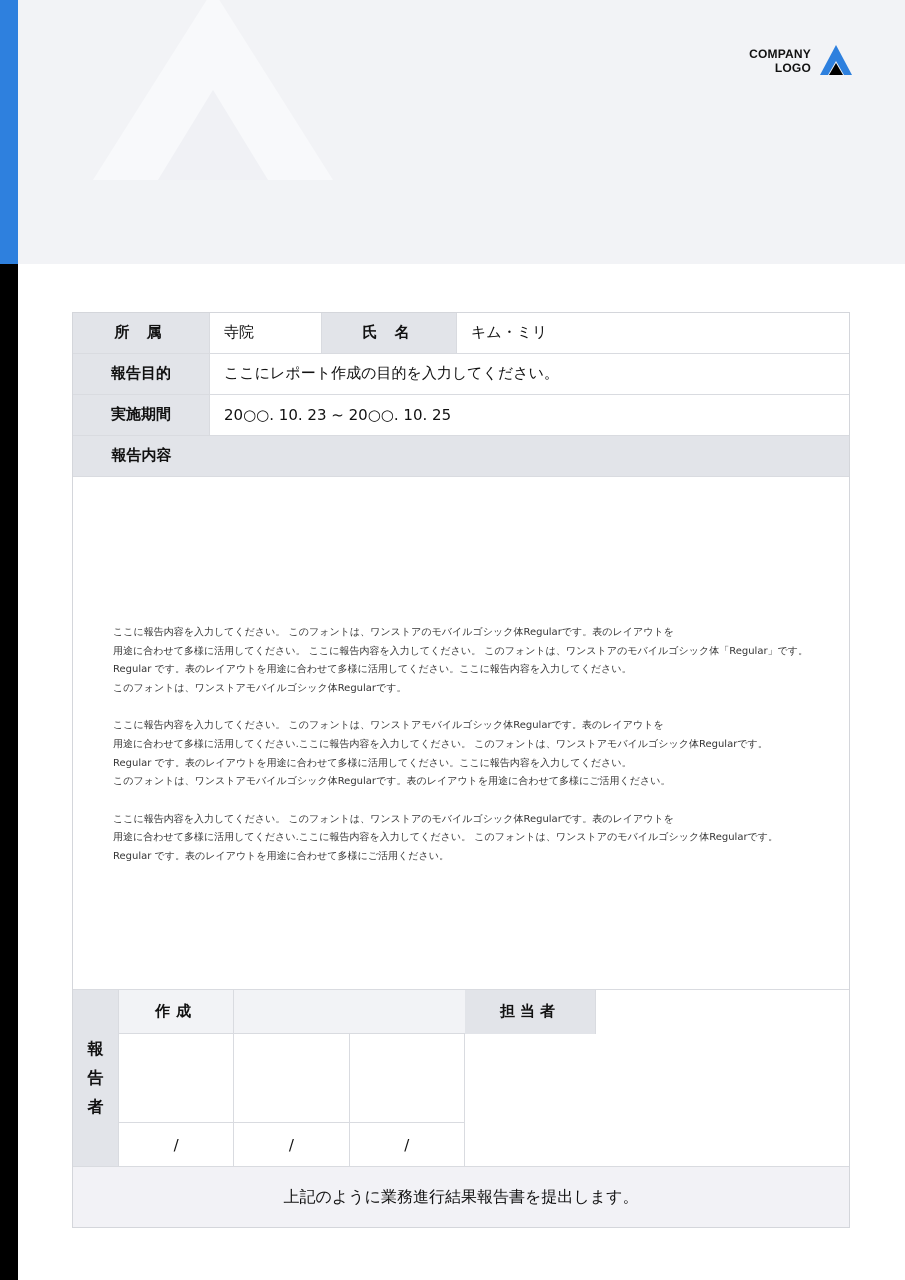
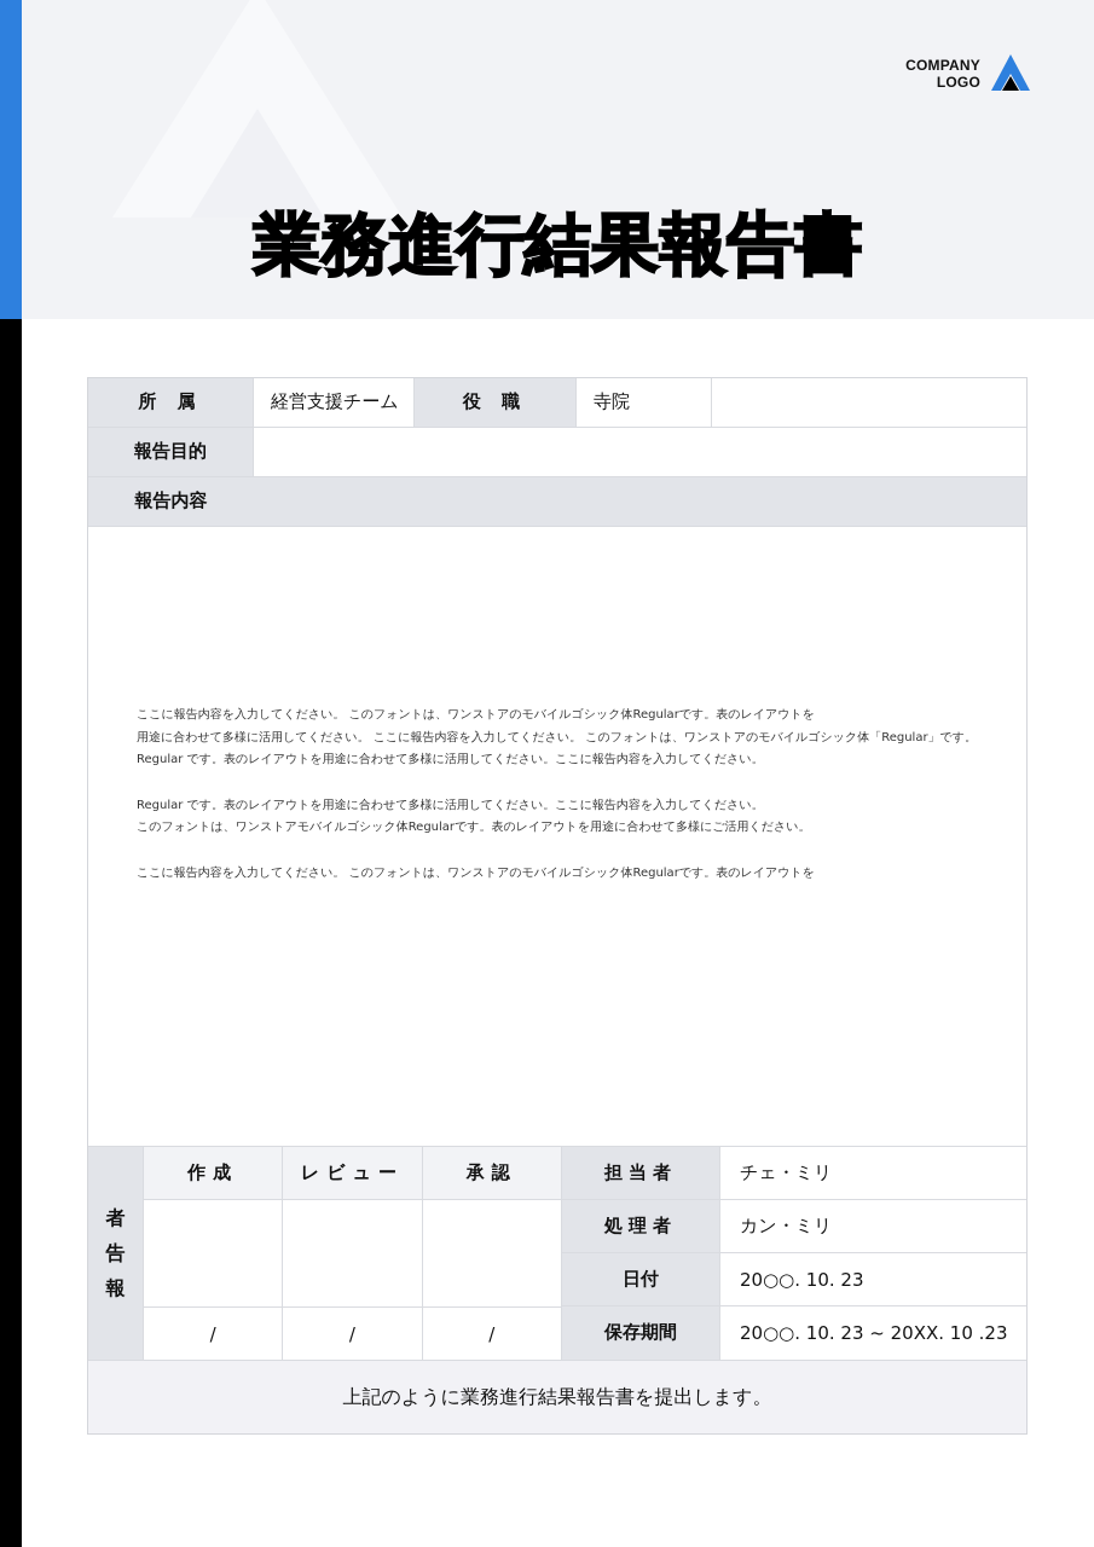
  COMPANY
  LOGO
+ 業務進行結果報告書
  所 属
+ 経営支援チーム
+ 役 職
  寺院
- 氏 名
- キム・ミリ
  報告目的
- ここにレポート作成の目的を入力してください。
- 実施期間
- 20○○. 10. 23 ~ 20○○. 10. 25
  報告内容
  ここに報告内容を入力してください。 このフォントは、ワンストアのモバイルゴシック体Regularです。表のレイアウトを
  用途に合わせて多様に活用してください。 ここに報告内容を入力してください。 このフォントは、ワンストアのモバイルゴシック体「Regular」です。
  Regular です。表のレイアウトを用途に合わせて多様に活用してください。ここに報告内容を入力してください。
- このフォントは、ワンストアモバイルゴシック体Regularです。
- ここに報告内容を入力してください。 このフォントは、ワンストアモバイルゴシック体Regularです。表のレイアウトを
- 用途に合わせて多様に活用してください.ここに報告内容を入力してください。 このフォントは、ワンストアモバイルゴシック体Regularです。
  Regular です。表のレイアウトを用途に合わせて多様に活用してください。ここに報告内容を入力してください。
  このフォントは、ワンストアモバイルゴシック体Regularです。表のレイアウトを用途に合わせて多様にご活用ください。
  ここに報告内容を入力してください。 このフォントは、ワンストアのモバイルゴシック体Regularです。表のレイアウトを
- 用途に合わせて多様に活用してください.ここに報告内容を入力してください。 このフォントは、ワンストアのモバイルゴシック体Regularです。
- Regular です。表のレイアウトを用途に合わせて多様にご活用ください。
- 報
+ 者
  告
- 者
+ 報
  作成
+ レビュー
+ 承認
  /
  /
  /
  担当者
+ チェ・ミリ
+ 処理者
+ カン・ミリ
+ 日付
+ 20○○. 10. 23
+ 保存期間
+ 20○○. 10. 23 ~ 20XX. 10 .23
  上記のように業務進行結果報告書を提出します。
